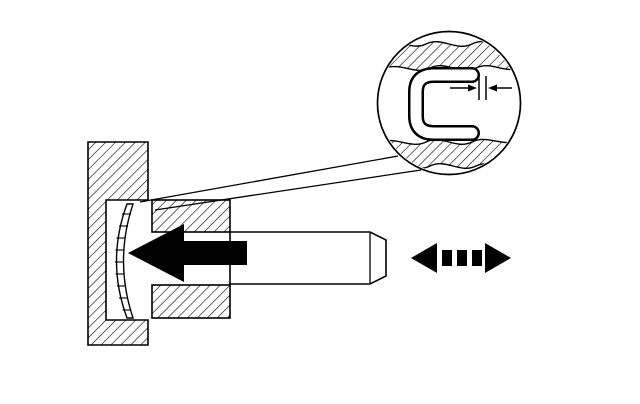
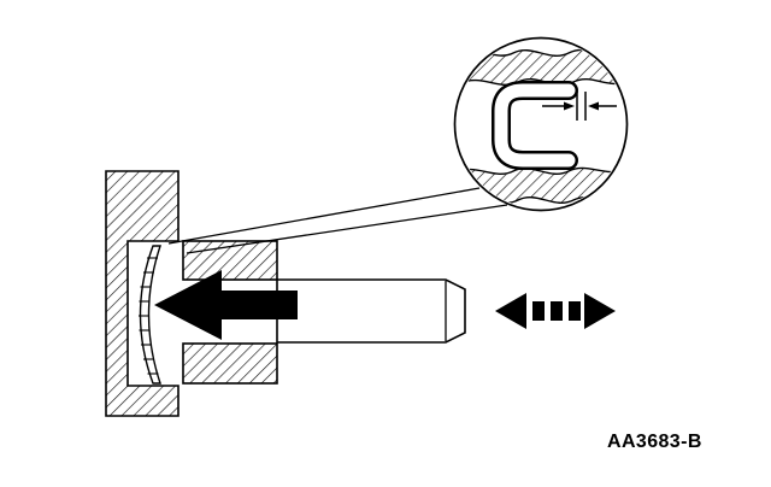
+ AA3683-B
